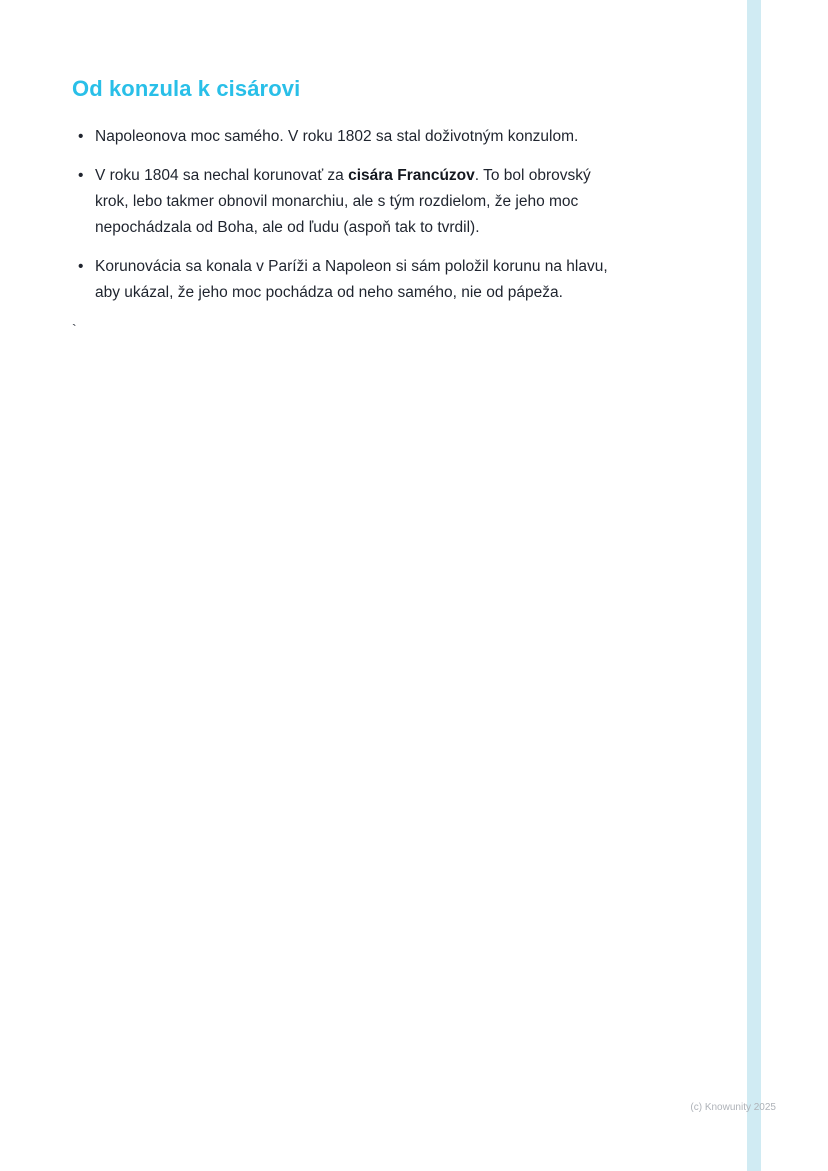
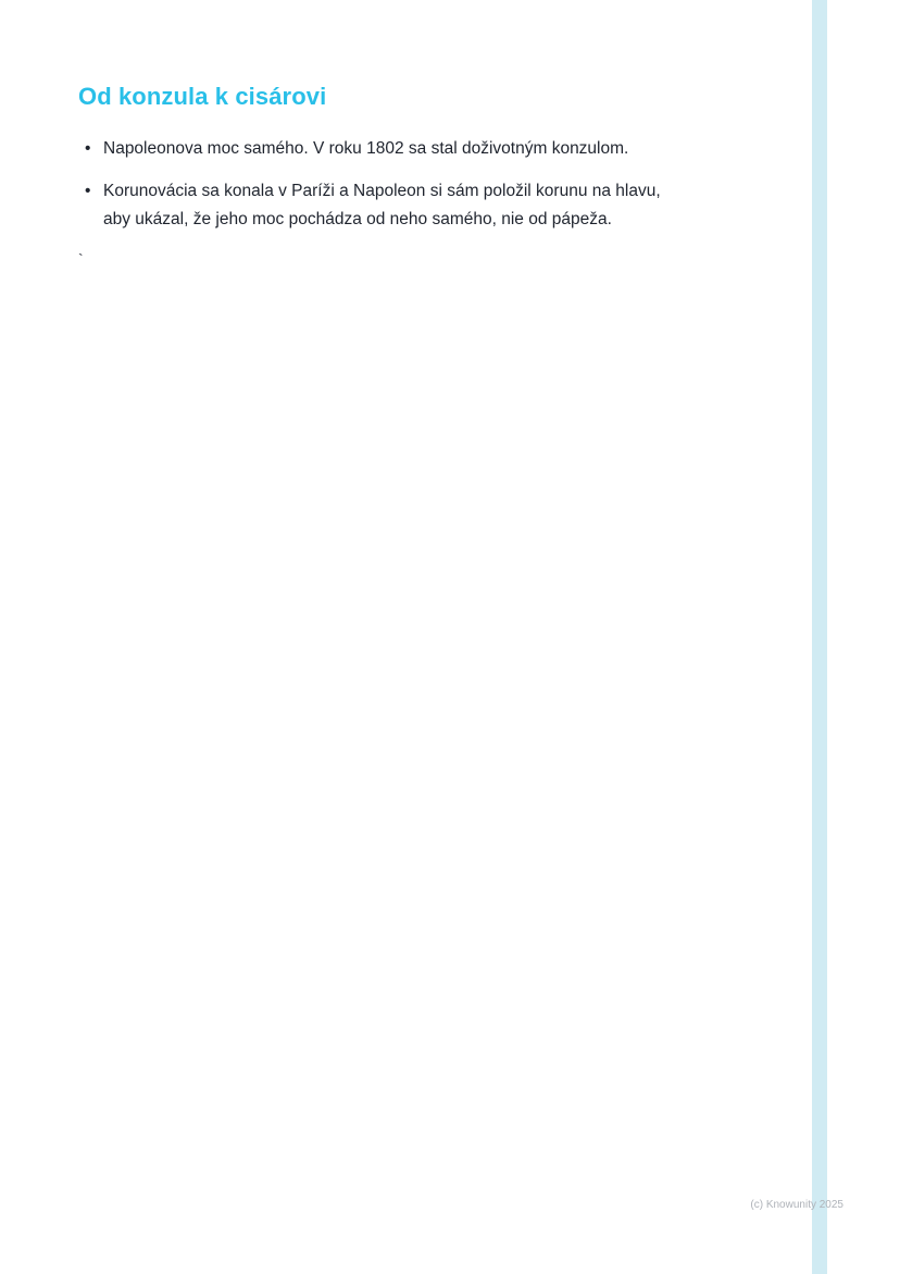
  Od konzula k cisárovi
  Napoleonova moc samého. V roku 1802 sa stal doživotným konzulom.
- V roku 1804 sa nechal korunovať za cisára Francúzov. To bol obrovský krok, lebo takmer obnovil monarchiu, ale s tým rozdielom, že jeho moc nepochádzala od Boha, ale od ľudu (aspoň tak to tvrdil).
  Korunovácia sa konala v Paríži a Napoleon si sám položil korunu na hlavu, aby ukázal, že jeho moc pochádza od neho samého, nie od pápeža.
  `
  (c) Knowunity 2025
